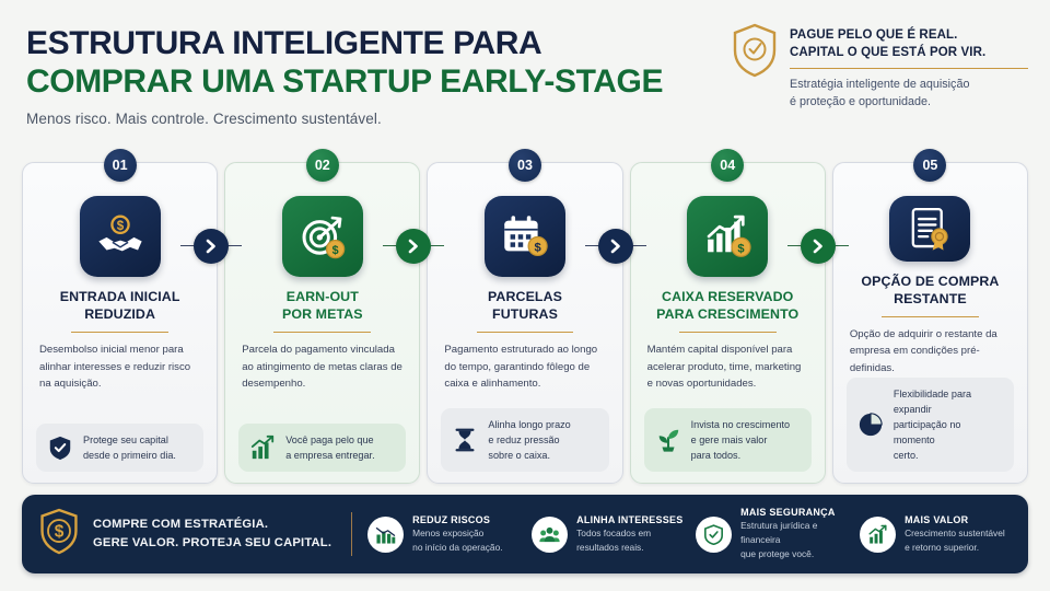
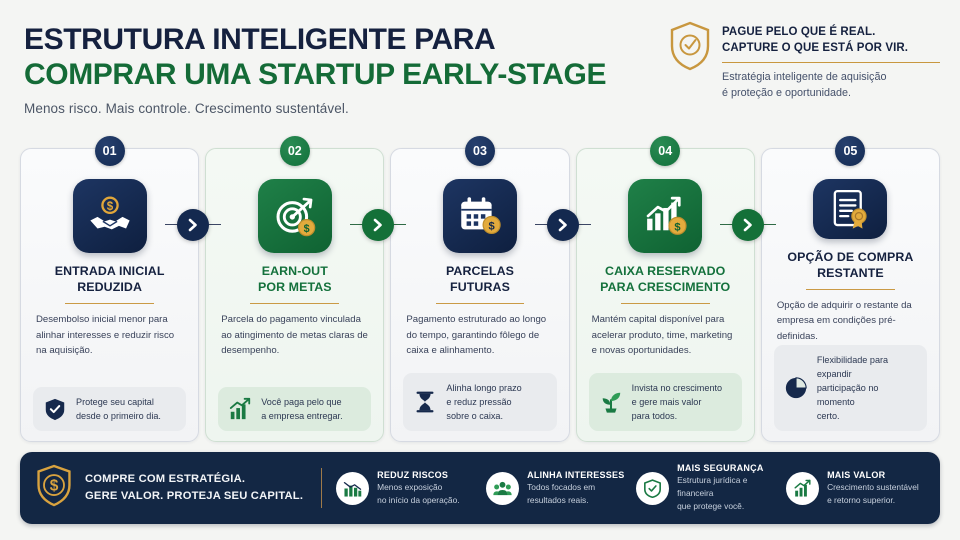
  ESTRUTURA INTELIGENTE PARA
  COMPRAR UMA STARTUP EARLY-STAGE
  Menos risco. Mais controle. Crescimento sustentável.
  PAGUE PELO QUE É REAL.
- CAPITAL O QUE ESTÁ POR VIR.
+ CAPTURE O QUE ESTÁ POR VIR.
  Estratégia inteligente de aquisição
  é proteção e oportunidade.
  01
  $
  ENTRADA INICIAL
  REDUZIDA
  Desembolso inicial menor para alinhar interesses e reduzir risco na aquisição.
  Protege seu capital
  desde o primeiro dia.
  02
  $
  EARN-OUT
  POR METAS
  Parcela do pagamento vinculada ao atingimento de metas claras de desempenho.
  Você paga pelo que
  a empresa entregar.
  03
  $
  PARCELAS
  FUTURAS
  Pagamento estruturado ao longo do tempo, garantindo fôlego de caixa e alinhamento.
  Alinha longo prazo
  e reduz pressão
  sobre o caixa.
  04
  $
  CAIXA RESERVADO
  PARA CRESCIMENTO
  Mantém capital disponível para acelerar produto, time, marketing e novas oportunidades.
  Invista no crescimento
  e gere mais valor
  para todos.
  05
  OPÇÃO DE COMPRA
  RESTANTE
  Opção de adquirir o restante da empresa em condições pré-definidas.
  Flexibilidade para expandir
  participação no momento
  certo.
  $
  COMPRE COM ESTRATÉGIA.
  GERE VALOR. PROTEJA SEU CAPITAL.
  REDUZ RISCOS
  Menos exposição
  no início da operação.
  ALINHA INTERESSES
  Todos focados em
  resultados reais.
  MAIS SEGURANÇA
  Estrutura jurídica e financeira
  que protege você.
  MAIS VALOR
  Crescimento sustentável
  e retorno superior.
